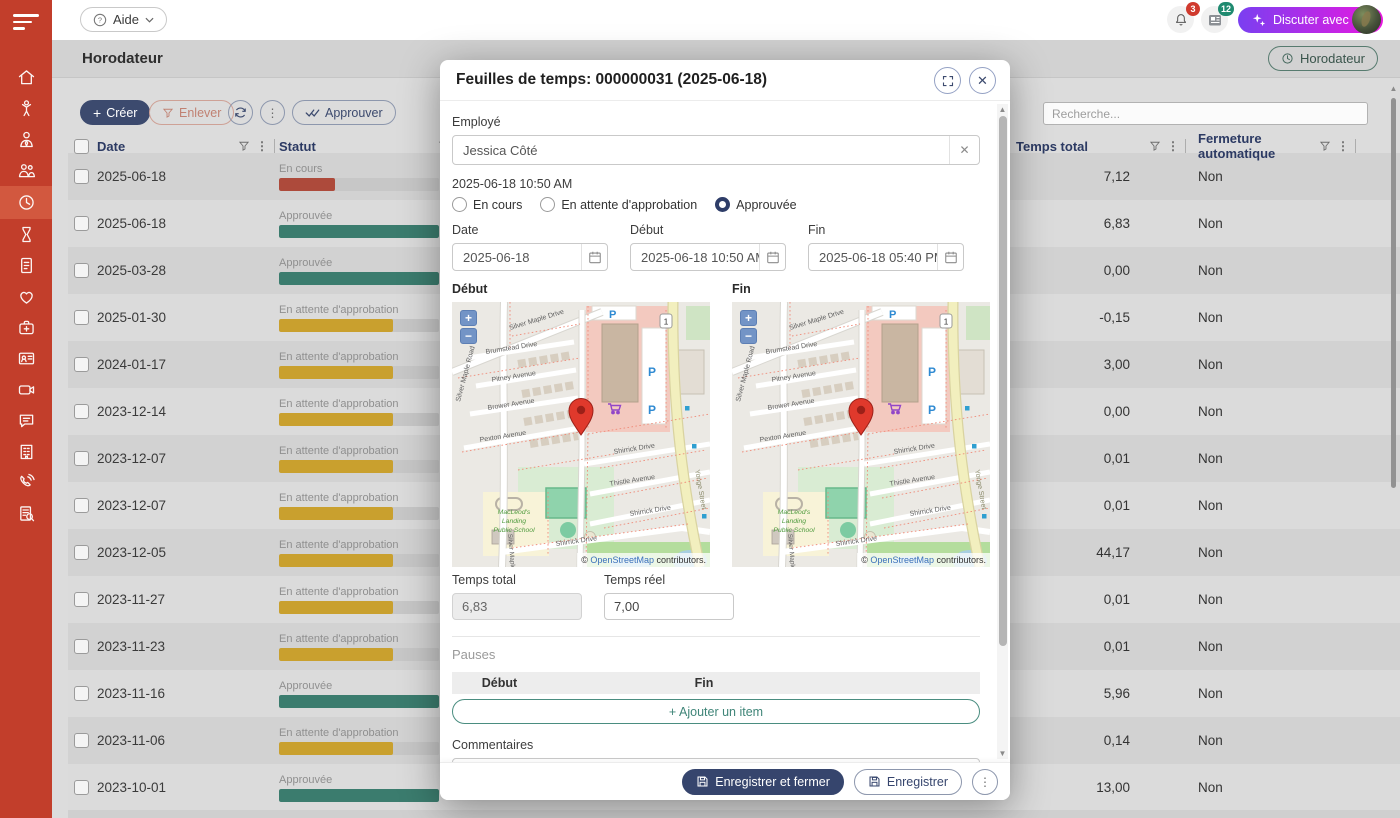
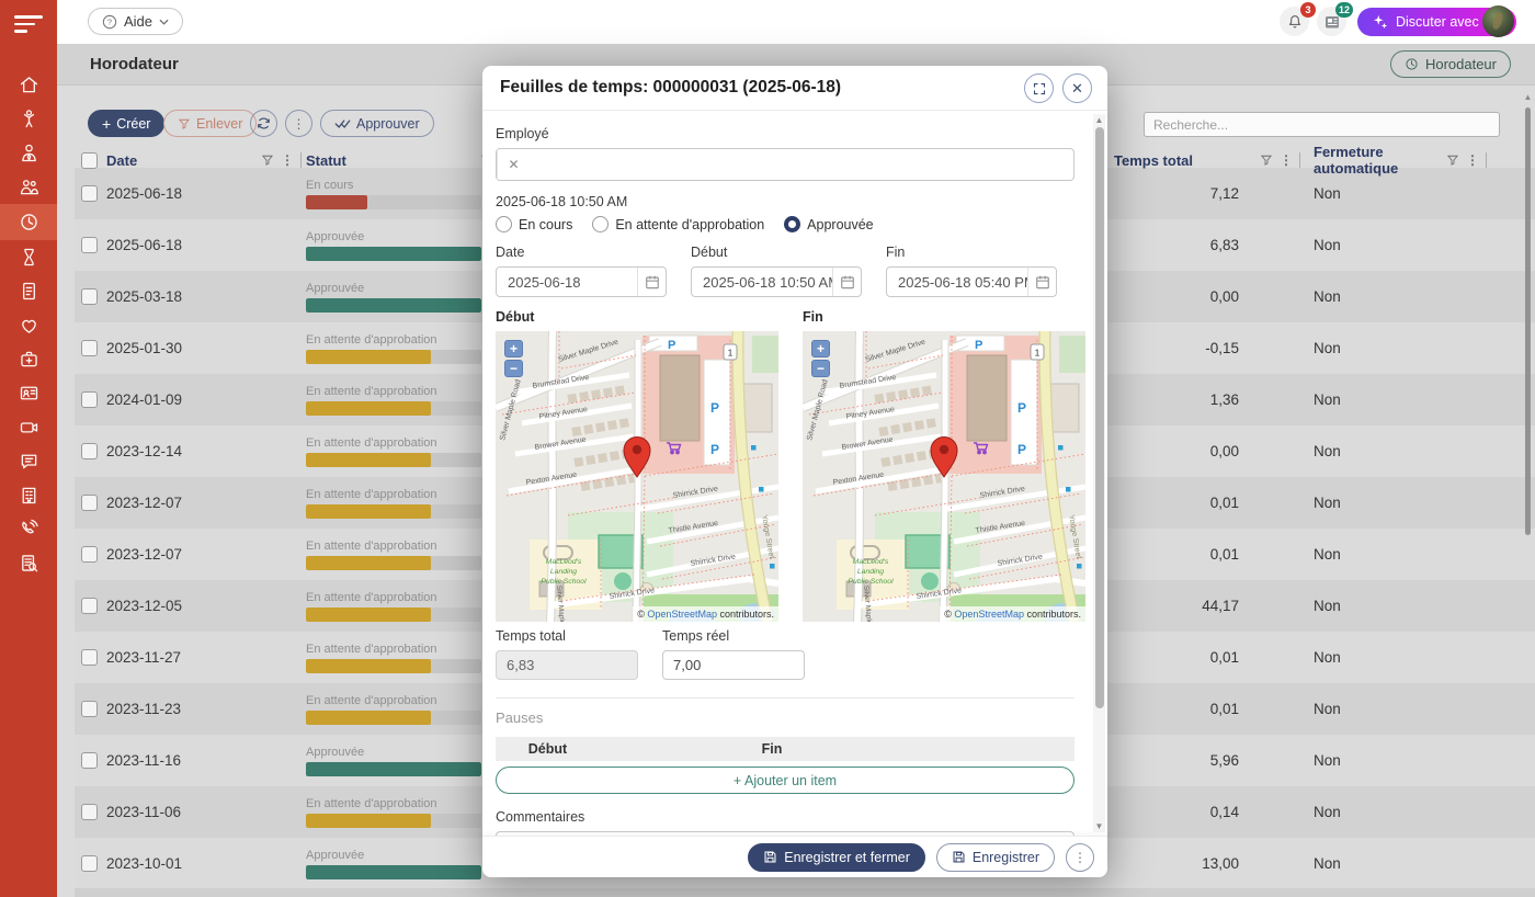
  ?
  Aide
  3
  12
  Discuter avec
  Horodateur
  Horodateur
  +
  Créer
  Enlever
  ⋮
  Approuver
  Recherche...
  Date
  ⋮
  Statut
  Temps total
  ⋮
  Fermeture automatique
  ⋮
  2025-06-18
  En cours
  7,12
  Non
  2025-06-18
  Approuvée
  6,83
  Non
- 2025-03-28
+ 2025-03-18
  Approuvée
  0,00
  Non
  2025-01-30
  En attente d'approbation
  -0,15
  Non
- 2024-01-17
+ 2024-01-09
  En attente d'approbation
- 3,00
+ 1,36
  Non
  2023-12-14
  En attente d'approbation
  0,00
  Non
  2023-12-07
  En attente d'approbation
  0,01
  Non
  2023-12-07
  En attente d'approbation
  0,01
  Non
  2023-12-05
  En attente d'approbation
  44,17
  Non
  2023-11-27
  En attente d'approbation
  0,01
  Non
  2023-11-23
  En attente d'approbation
  0,01
  Non
  2023-11-16
  Approuvée
  5,96
  Non
  2023-11-06
  En attente d'approbation
  0,14
  Non
  2023-10-01
  Approuvée
  13,00
  Non
  ▲
  Feuilles de temps: 000000031 (2025-06-18)
  ✕
  Employé
- Jessica Côté
  ✕
  2025-06-18 10:50 AM
  En cours
  En attente d'approbation
  Approuvée
  Date
  2025-06-18
  Début
  2025-06-18 10:50 A
  Fin
  2025-06-18 05:40 P
  Début
  +
  −
  © OpenStreetMap contributors.
  Fin
  +
  −
  © OpenStreetMap contributors.
  Temps total
  6,83
  Temps réel
  7,00
  Pauses
  Début
  Fin
  + Ajouter un item
  Commentaires
  ▲
  ▼
  Enregistrer et fermer
  Enregistrer
  ⋮
